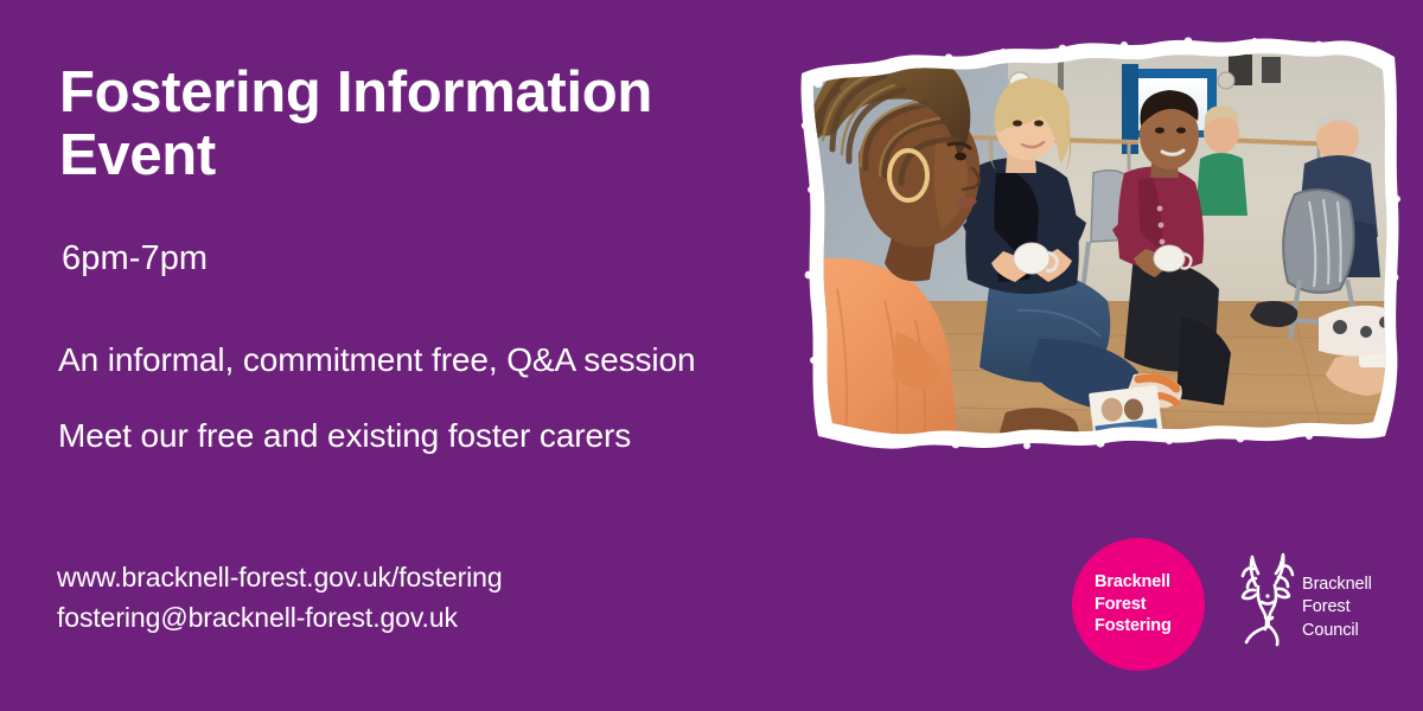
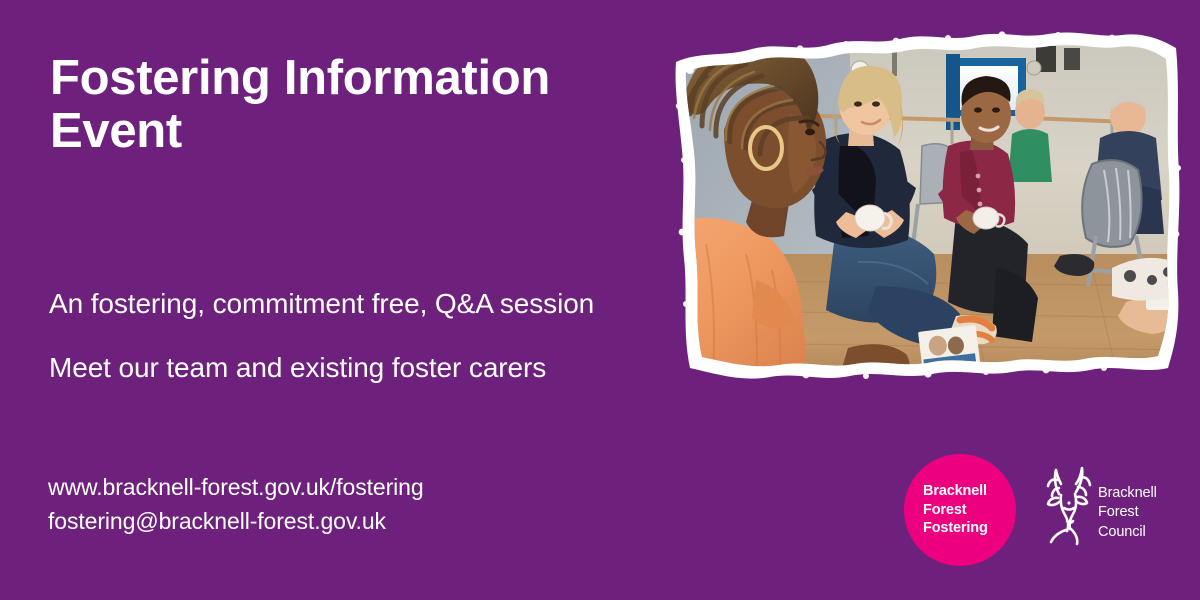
  Fostering Information
  Event
- 6pm-7pm
- An informal, commitment free, Q&A session
+ An fostering, commitment free, Q&A session
- Meet our free and existing foster carers
+ Meet our team and existing foster carers
  www.bracknell-forest.gov.uk/fostering
  fostering@bracknell-forest.gov.uk
  Bracknell
  Forest
  Fostering
  Bracknell
  Forest
  Council
